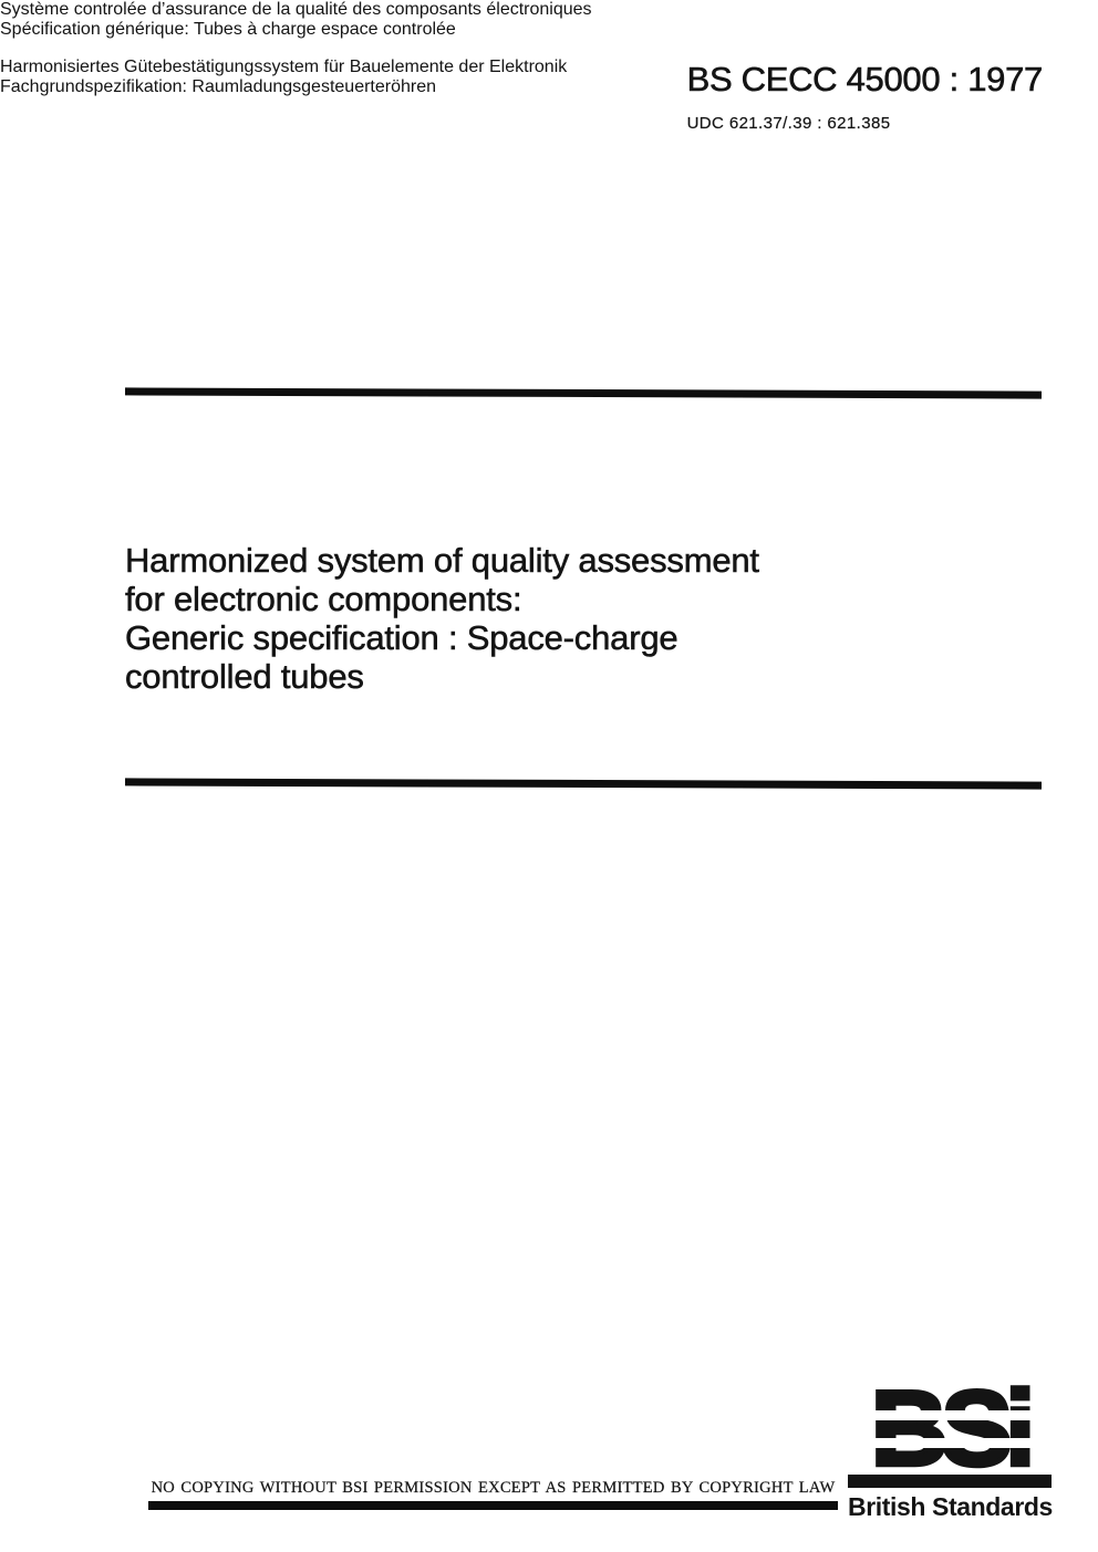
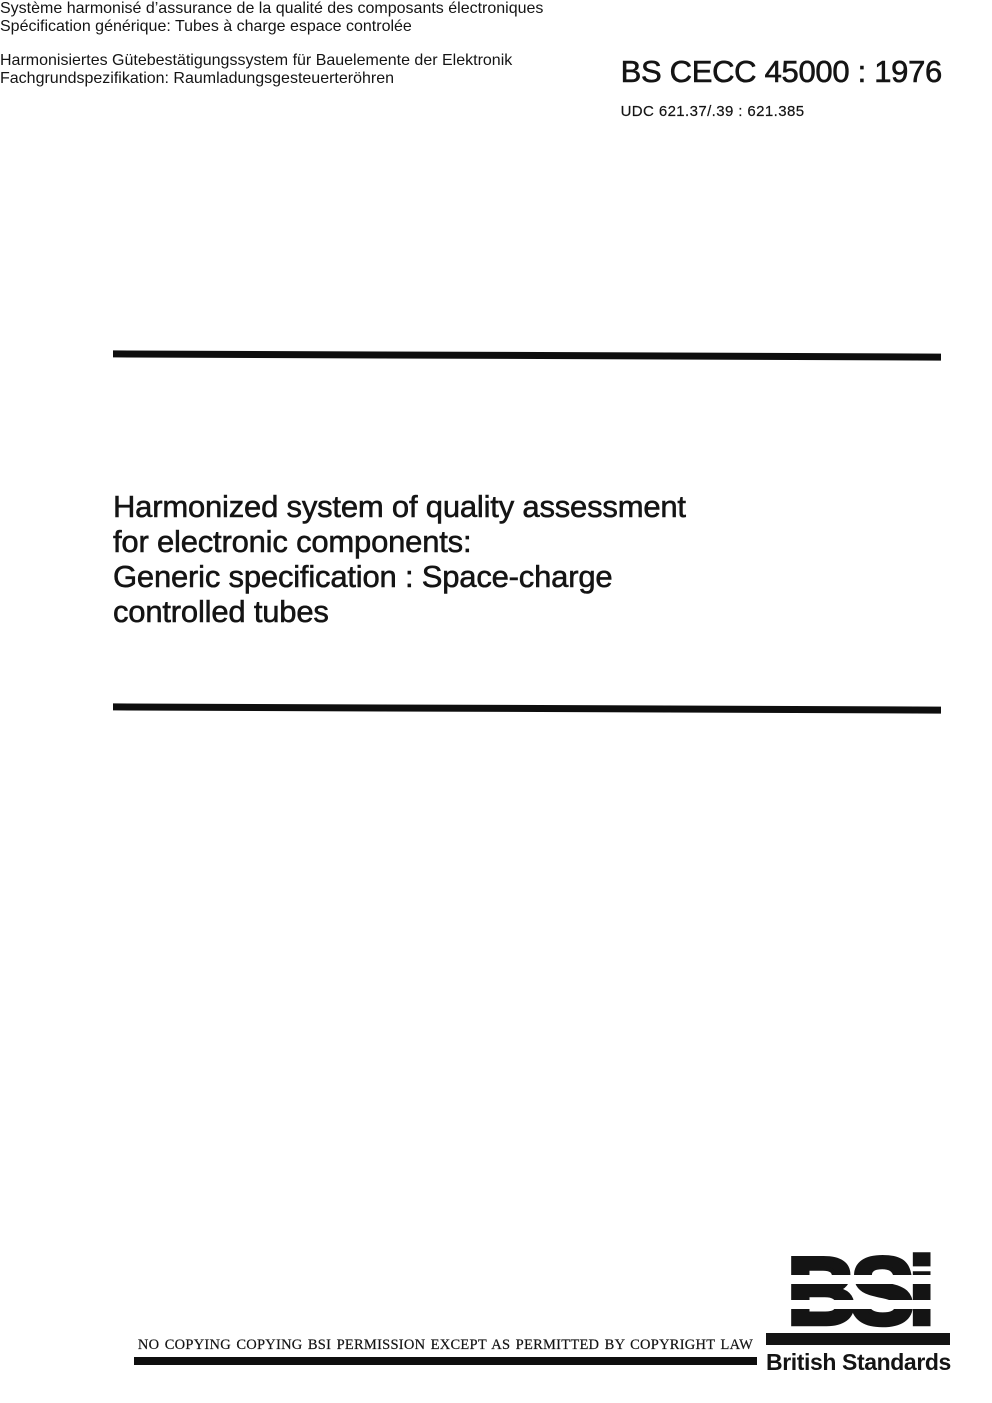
- BS CECC 45000 : 1977
+ BS CECC 45000 : 1976
  UDC 621.37/.39 : 621.385
  Harmonized system of quality assessment
  for electronic components:
  Generic specification : Space-charge
  controlled tubes
- Système controlée d’assurance de la qualité des composants électroniques
+ Système harmonisé d’assurance de la qualité des composants électroniques
  Spécification générique: Tubes à charge espace controlée
  Harmonisiertes Gütebestätigungssystem für Bauelemente der Elektronik
  Fachgrundspezifikation: Raumladungsgesteuerteröhren
- NO COPYING WITHOUT BSI PERMISSION EXCEPT AS PERMITTED BY COPYRIGHT LAW
+ NO COPYING COPYING BSI PERMISSION EXCEPT AS PERMITTED BY COPYRIGHT LAW
  BSi
  British Standards
